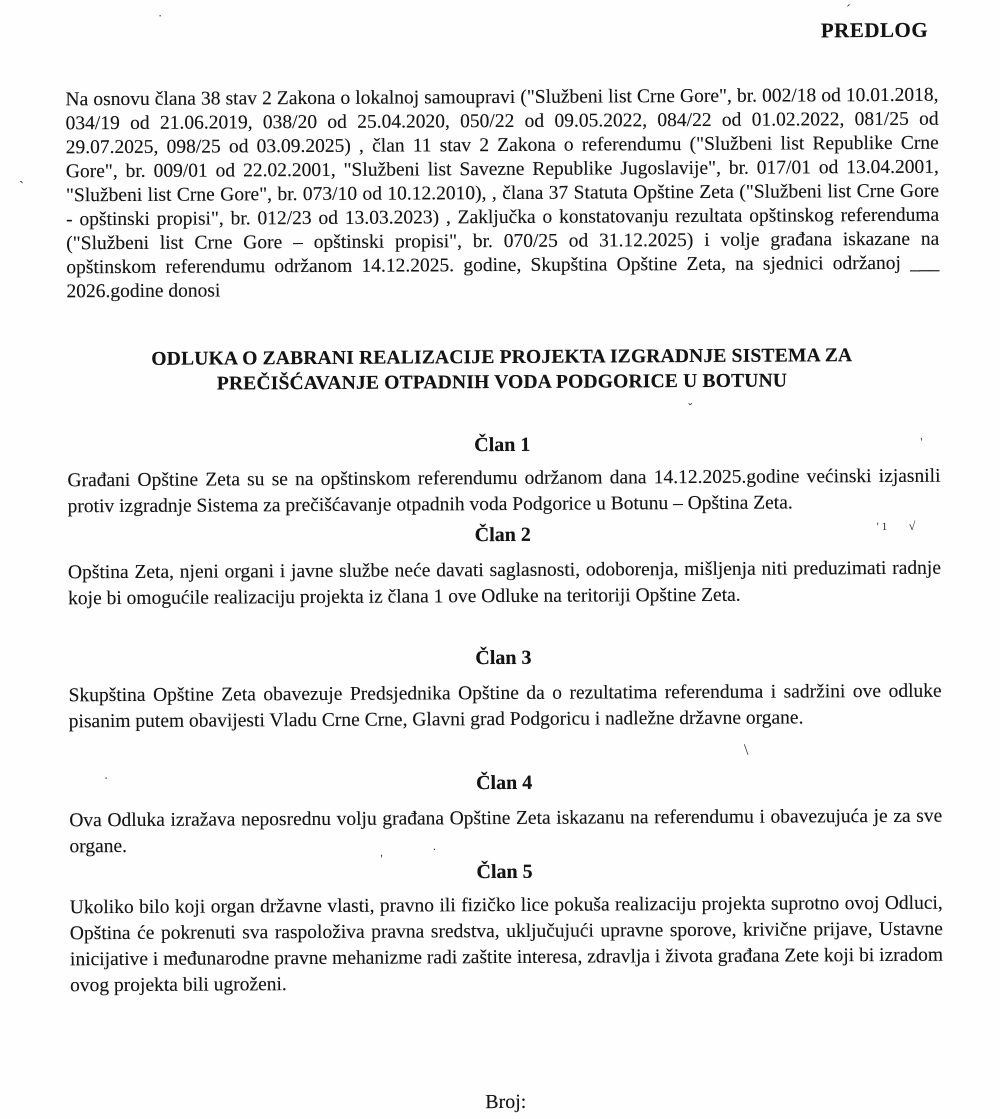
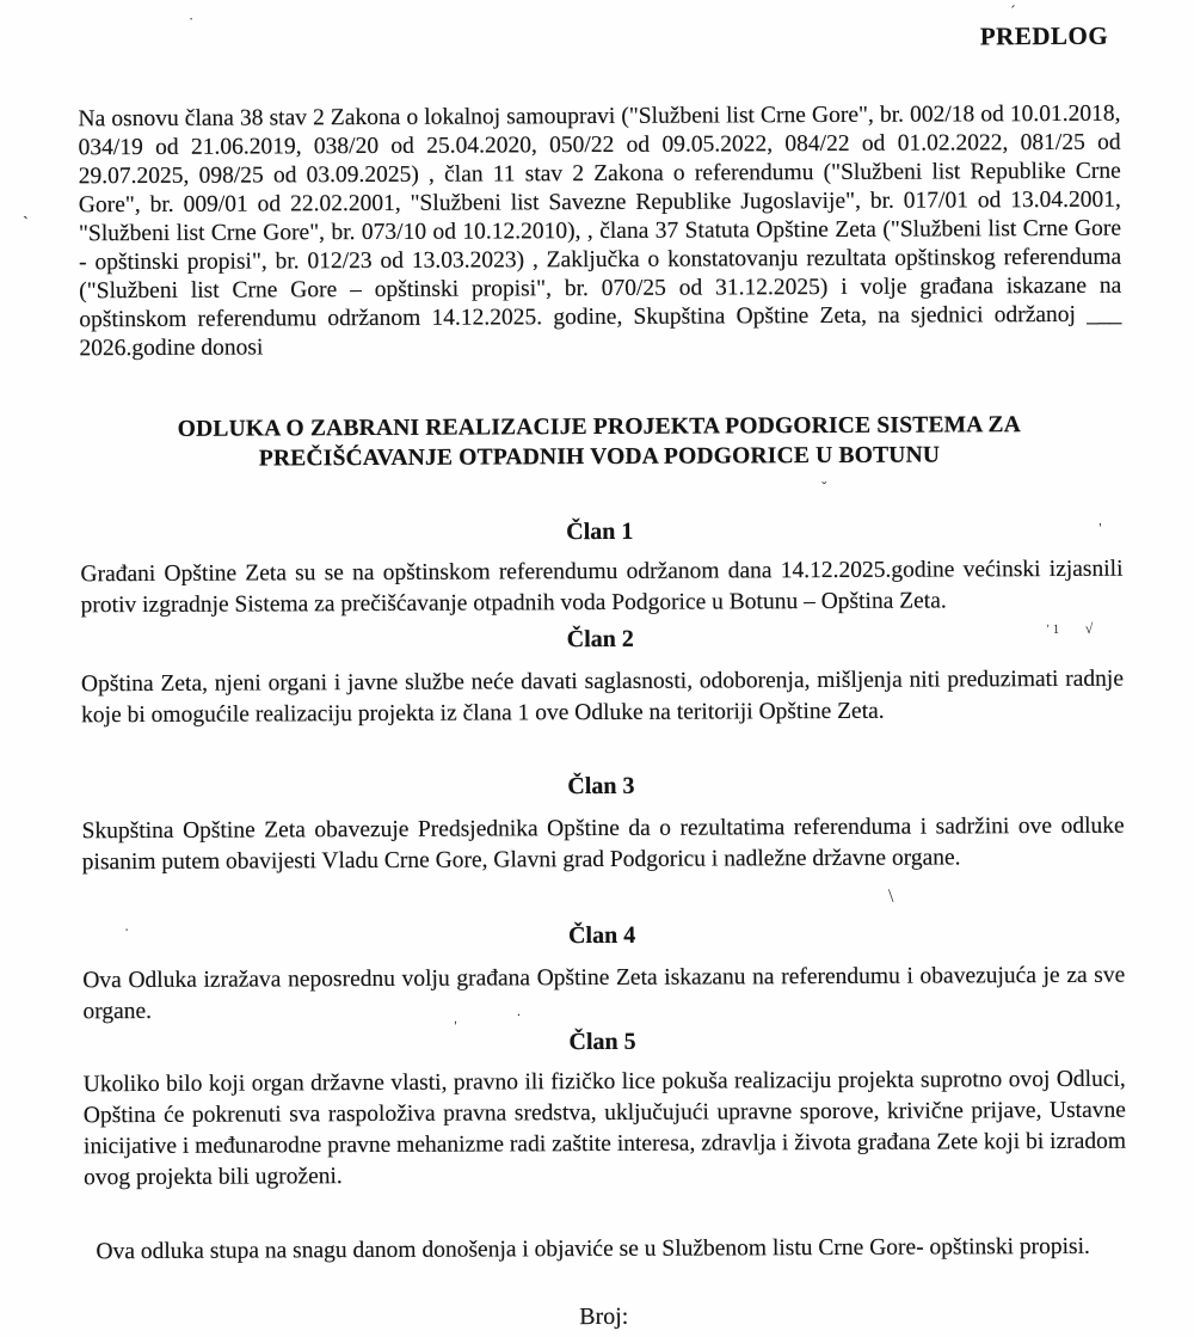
  PREDLOG
  Na osnovu člana 38 stav 2 Zakona o lokalnoj samoupravi ("Službeni list Crne Gore", br. 002/18 od 10.01.2018, 034/19 od 21.06.2019, 038/20 od 25.04.2020, 050/22 od 09.05.2022, 084/22 od 01.02.2022, 081/25 od 29.07.2025, 098/25 od 03.09.2025) , član 11 stav 2 Zakona o referendumu ("Službeni list Republike Crne Gore", br. 009/01 od 22.02.2001, "Službeni list Savezne Republike Jugoslavije", br. 017/01 od 13.04.2001, "Službeni list Crne Gore", br. 073/10 od 10.12.2010), , člana 37 Statuta Opštine Zeta ("Službeni list Crne Gore - opštinski propisi", br. 012/23 od 13.03.2023) , Zaključka o konstatovanju rezultata opštinskog referenduma ("Službeni list Crne Gore – opštinski propisi", br. 070/25 od 31.12.2025) i volje građana iskazane na opštinskom referendumu održanom 14.12.2025. godine, Skupština Opštine Zeta, na sjednici održanoj ___ 2026.godine donosi
- ODLUKA O ZABRANI REALIZACIJE PROJEKTA IZGRADNJE SISTEMA ZA
+ ODLUKA O ZABRANI REALIZACIJE PROJEKTA PODGORICE SISTEMA ZA
  PREČIŠĆAVANJE OTPADNIH VODA PODGORICE U BOTUNU
  Član 1
  Građani Opštine Zeta su se na opštinskom referendumu održanom dana 14.12.2025.godine većinski izjasnili protiv izgradnje Sistema za prečišćavanje otpadnih voda Podgorice u Botunu – Opština Zeta.
  Član 2
  Opština Zeta, njeni organi i javne službe neće davati saglasnosti, odoborenja, mišljenja niti preduzimati radnje koje bi omogućile realizaciju projekta iz člana 1 ove Odluke na teritoriji Opštine Zeta.
  Član 3
- Skupština Opštine Zeta obavezuje Predsjednika Opštine da o rezultatima referenduma i sadržini ove odluke pisanim putem obavijesti Vladu Crne Crne, Glavni grad Podgoricu i nadležne državne organe.
+ Skupština Opštine Zeta obavezuje Predsjednika Opštine da o rezultatima referenduma i sadržini ove odluke pisanim putem obavijesti Vladu Crne Gore, Glavni grad Podgoricu i nadležne državne organe.
  Član 4
  Ova Odluka izražava neposrednu volju građana Opštine Zeta iskazanu na referendumu i obavezujuća je za sve organe.
  Član 5
  Ukoliko bilo koji organ državne vlasti, pravno ili fizičko lice pokuša realizaciju projekta suprotno ovoj Odluci, Opština će pokrenuti sva raspoloživa pravna sredstva, uključujući upravne sporove, krivične prijave, Ustavne inicijative i međunarodne pravne mehanizme radi zaštite interesa, zdravlja i života građana Zete koji bi izradom ovog projekta bili ugroženi.
+ Ova odluka stupa na snagu danom donošenja i objaviće se u Službenom listu Crne Gore- opštinski propisi.
  Broj:
  ·
  ´
  `
  '
  '1
  √
  \
  ·
  ·
  ˇ
  '
